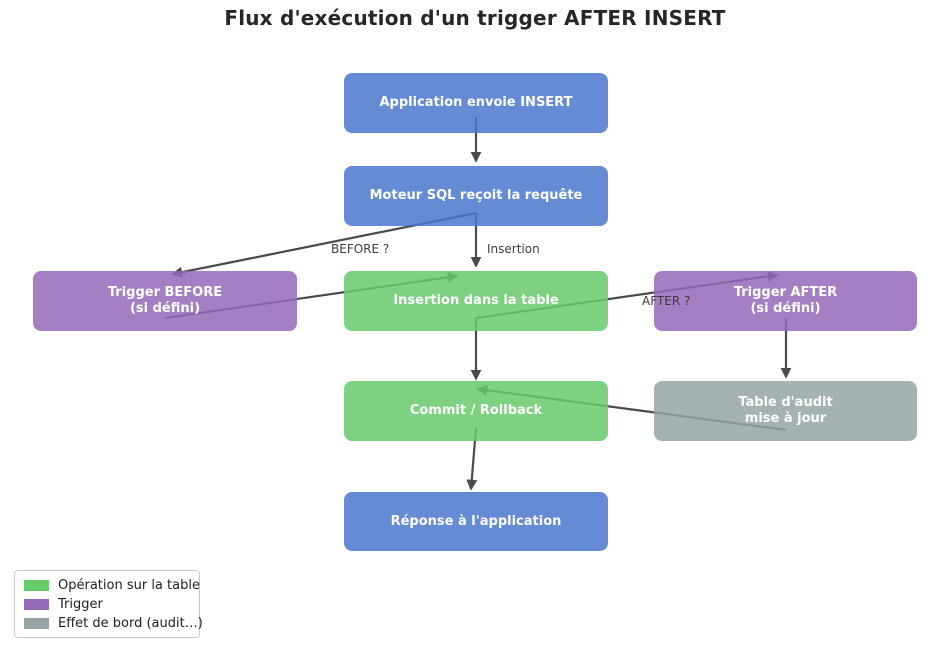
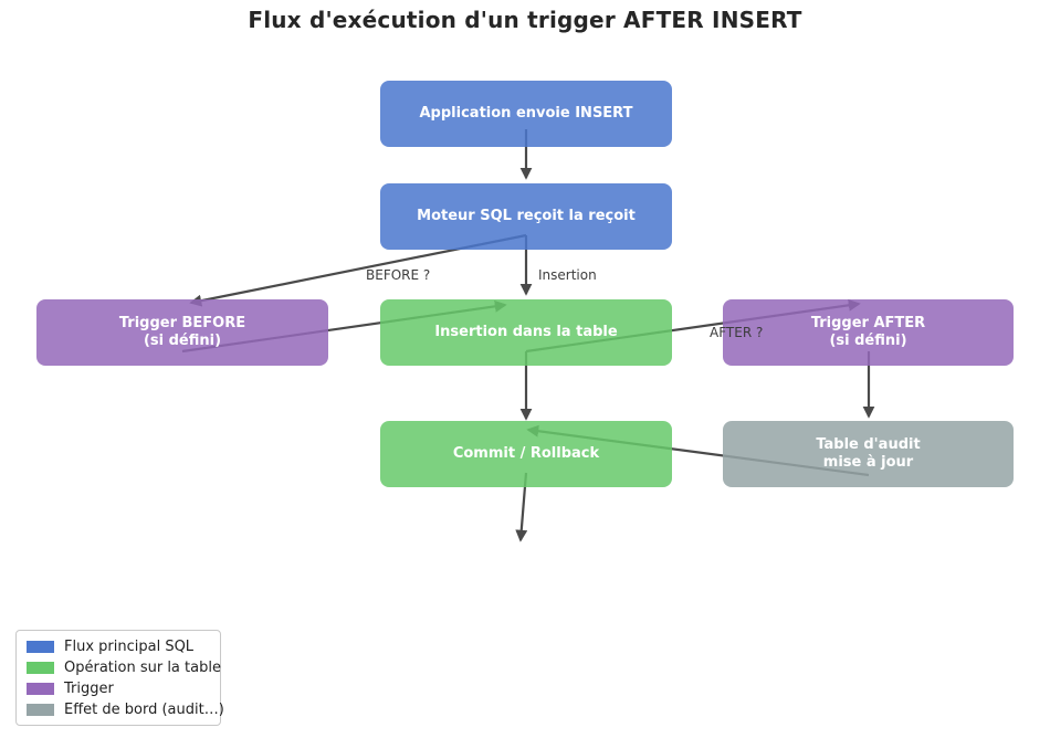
  Flux d'exécution d'un trigger AFTER INSERT
  Application envoie INSERT
- Moteur SQL reçoit la requête
+ Moteur SQL reçoit la reçoit
  Trigger BEFORE
  (si défini)
  Insertion dans la table
  Trigger AFTER
  (si défini)
  Commit / Rollback
  Table d'audit
  mise à jour
- Réponse à l'application
  BEFORE ?
  Insertion
  AFTER ?
+ Flux principal SQL
  Opération sur la table
  Trigger
  Effet de bord (audit…)
